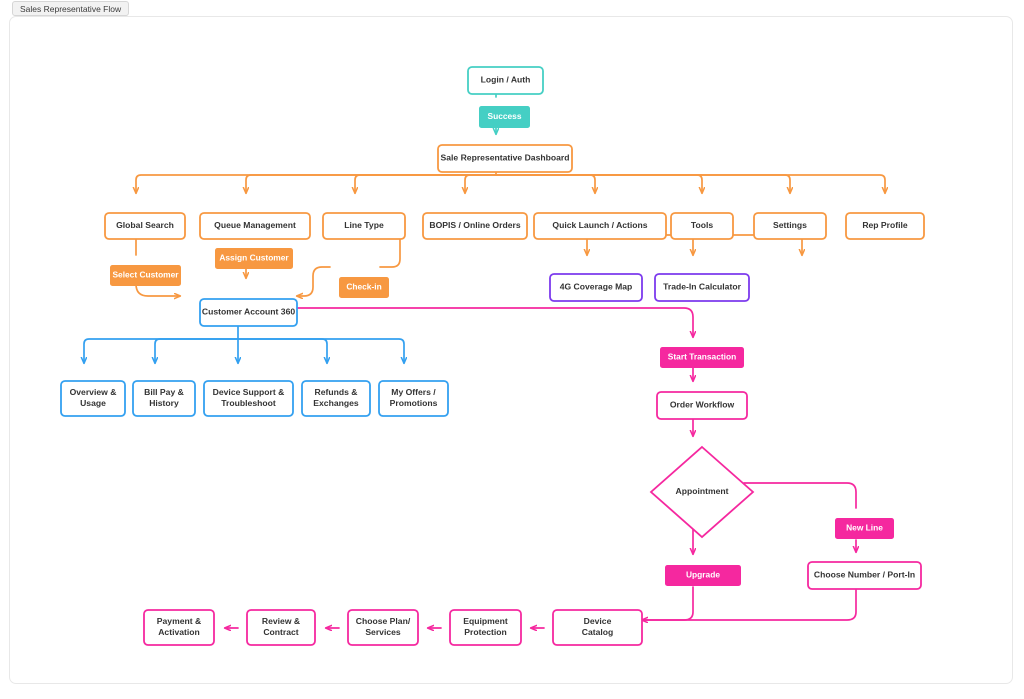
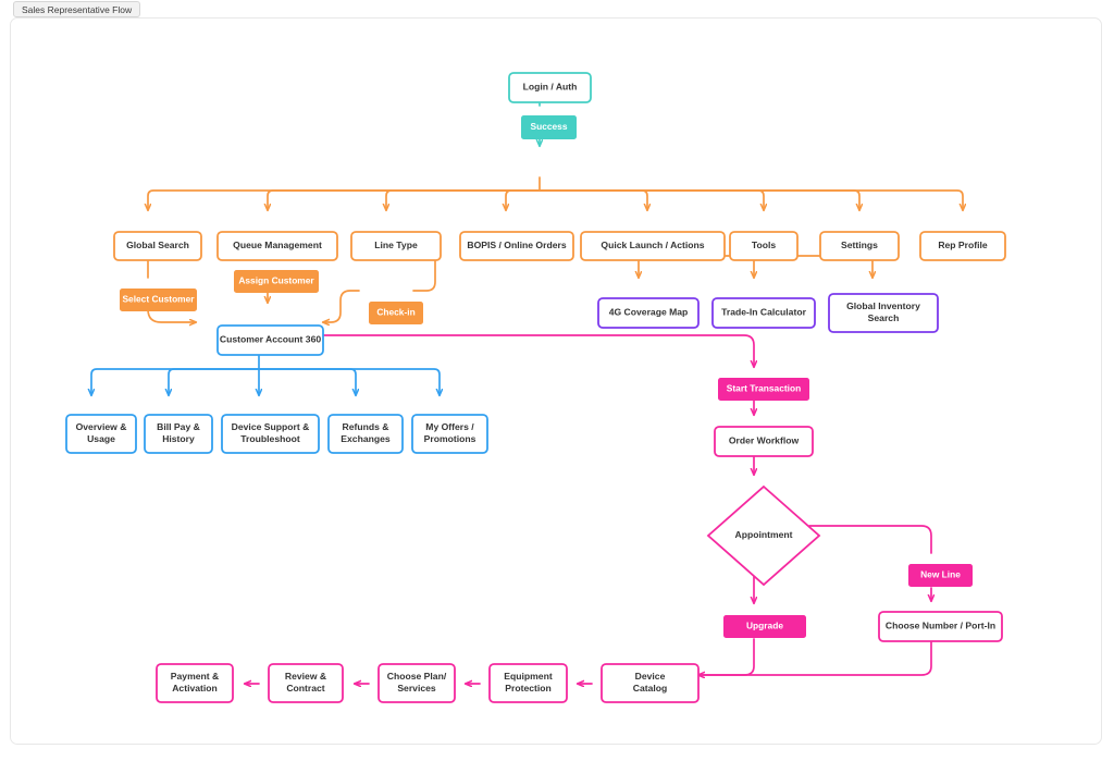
  Sales Representative Flow
  Login / Auth
- Sale Representative Dashboard
  Global Search
  Queue Management
  Line Type
  BOPIS / Online Orders
  Quick Launch / Actions
  Tools
  Settings
  Rep Profile
  4G Coverage Map
  Trade-In Calculator
+ Global Inventory Search
  Customer Account 360
  Overview & Usage
  Bill Pay & History
  Device Support & Troubleshoot
  Refunds & Exchanges
  My Offers / Promotions
  Order Workflow
  Appointment
  Choose Number / Port-In
  Device Catalog
  Equipment Protection
  Choose Plan/ Services
  Review & Contract
  Payment & Activation
  Success
  Select Customer
  Assign Customer
  Check-in
  Start Transaction
  New Line
  Upgrade
